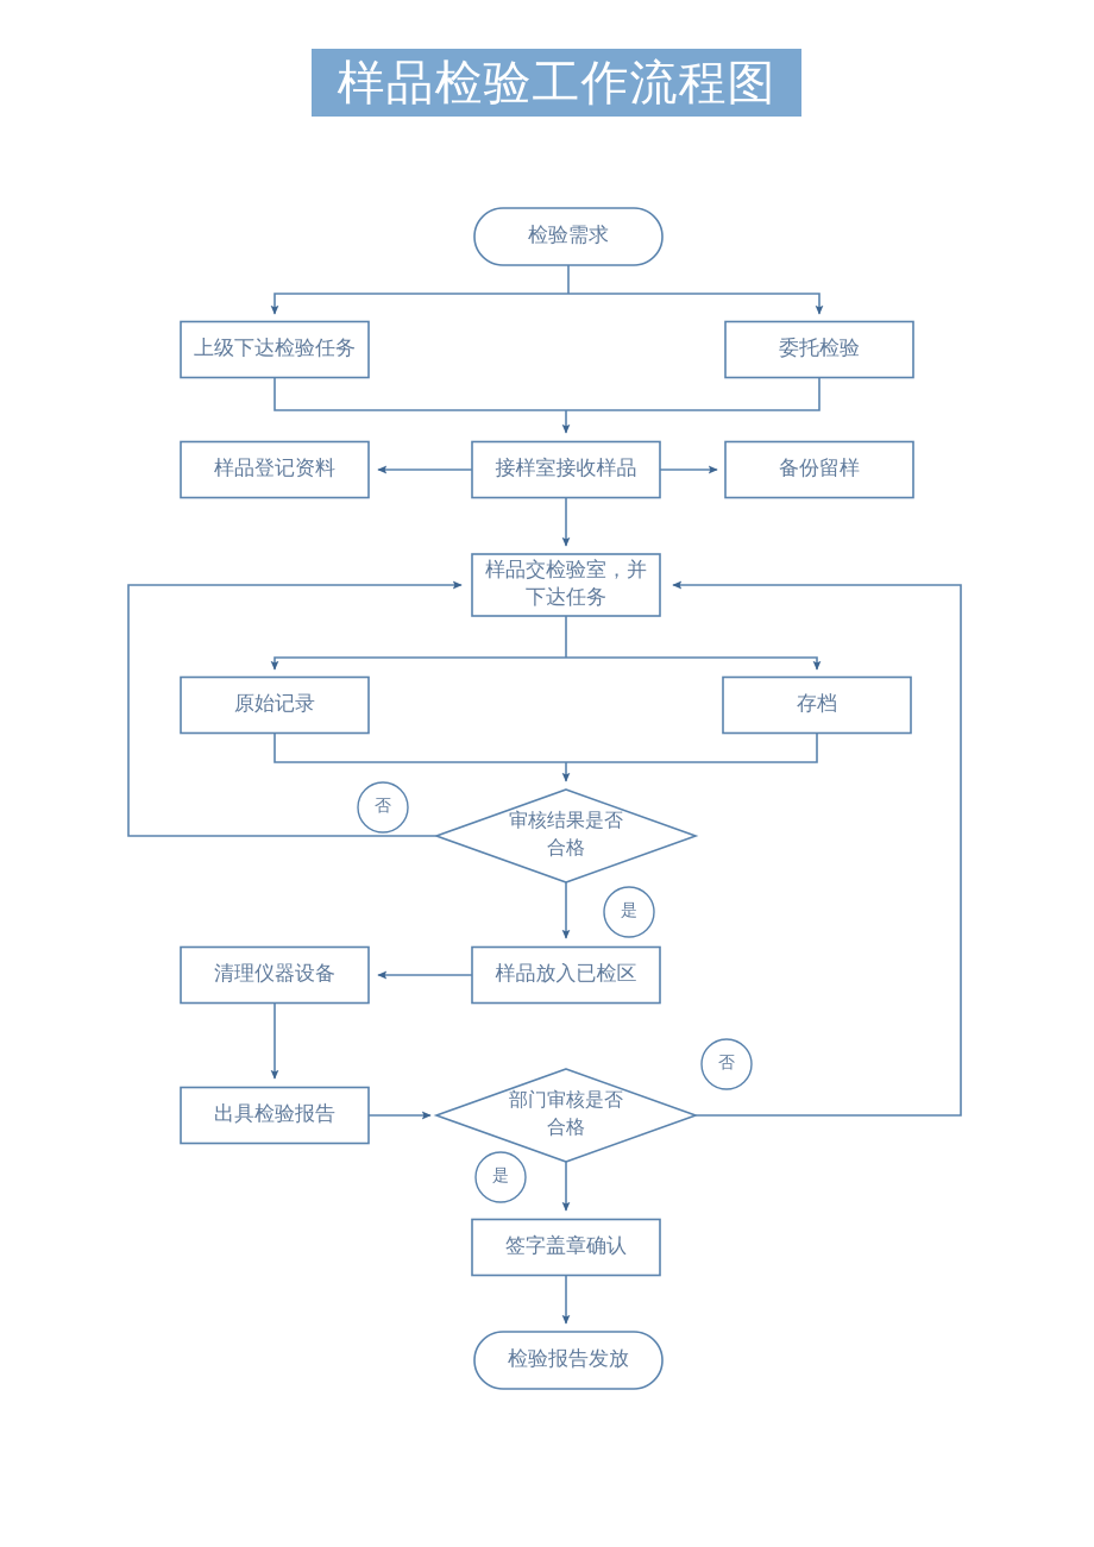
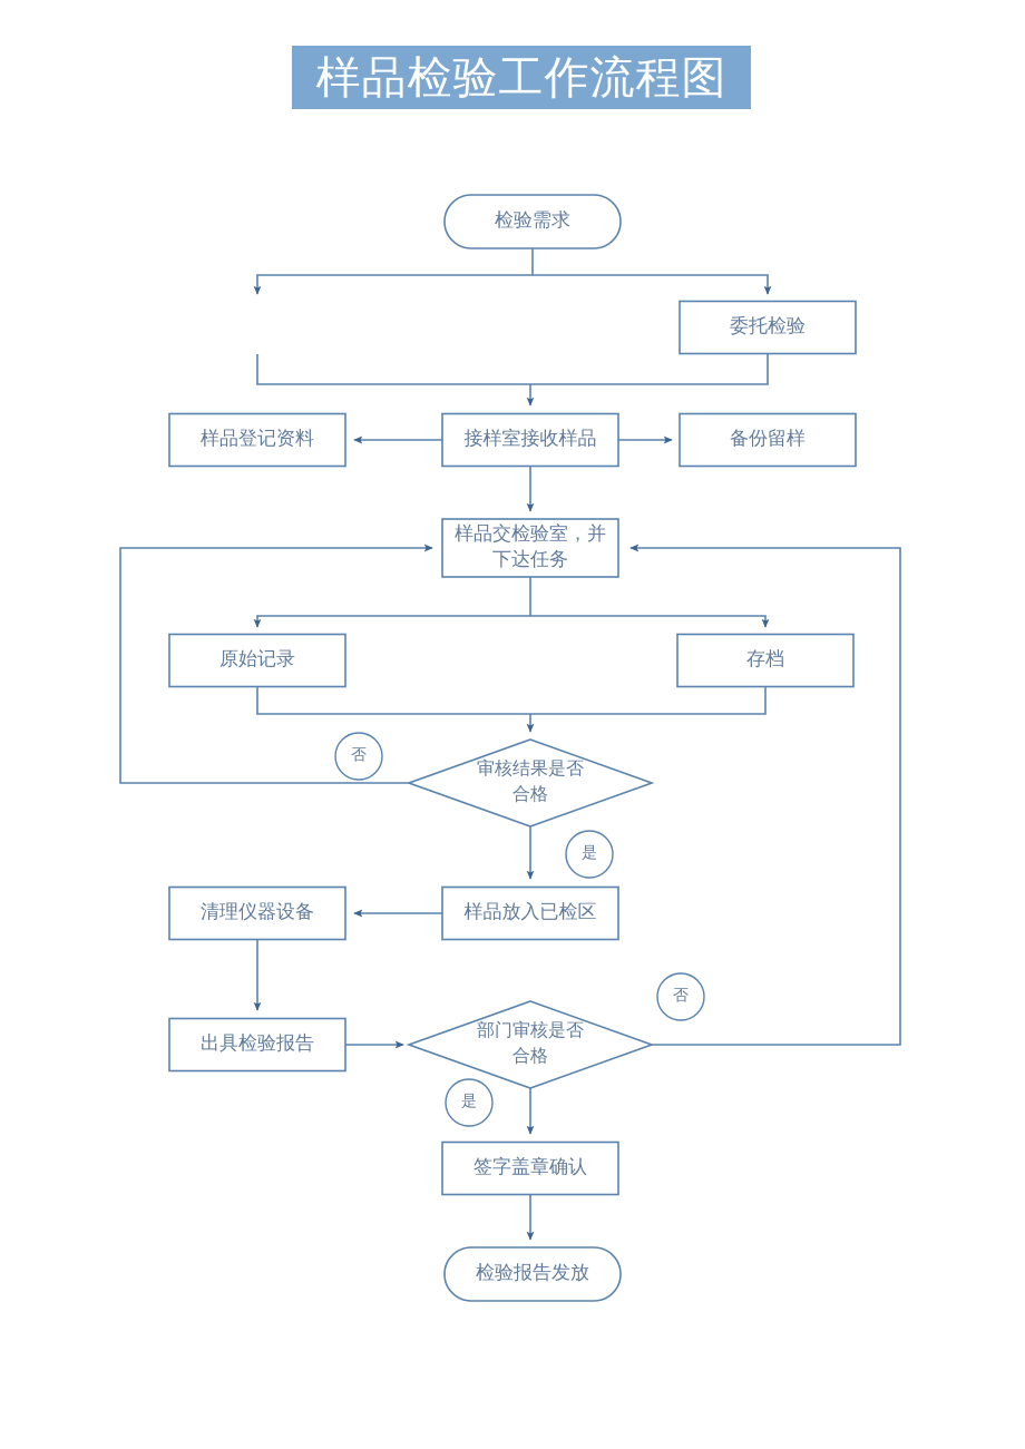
  样品检验工作流程图
  检验需求
- 上级下达检验任务
  委托检验
  样品登记资料
  接样室接收样品
  备份留样
  样品交检验室，并
  下达任务
  原始记录
  存档
  审核结果是否
  合格
  清理仪器设备
  样品放入已检区
  出具检验报告
  部门审核是否
  合格
  签字盖章确认
  检验报告发放
  否
  是
  否
  是
